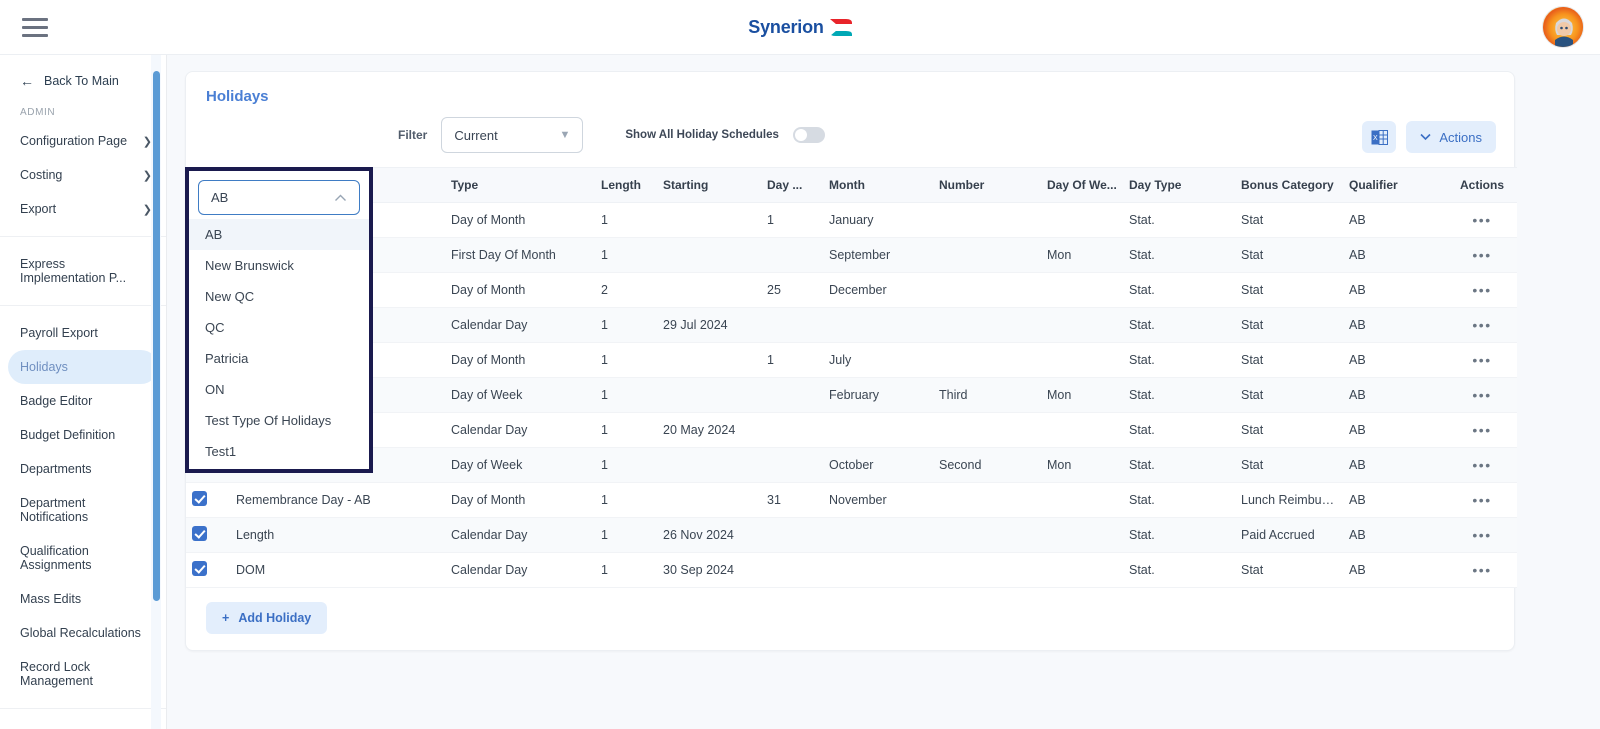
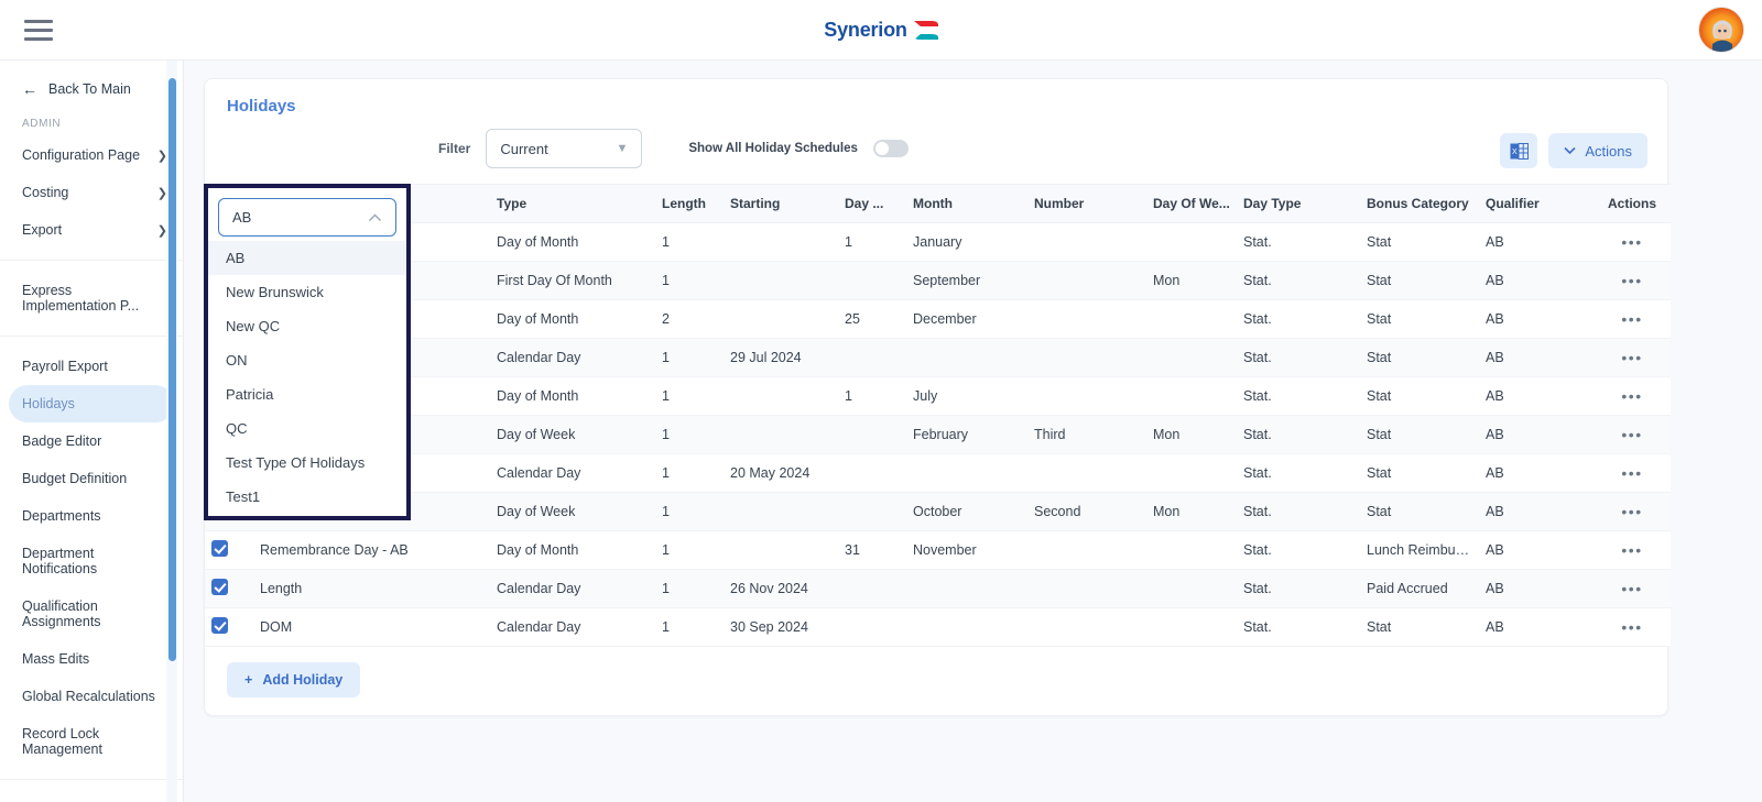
  Synerion
  ←
  Back To Main
  ADMIN
  Configuration Page
  ❯
  Costing
  ❯
  Export
  ❯
  Express Implementation P...
  Payroll Export
  Holidays
  Badge Editor
  Budget Definition
  Departments
  Department Notifications
  Qualification Assignments
  Mass Edits
  Global Recalculations
  Record Lock Management
  Holidays
  Filter
  Current
  ▼
  Show All Holiday Schedules
  Actions
  		Type	Length	Starting	Day ...	Month	Number	Day Of We...	Day Type	Bonus Category	Qualifier	Actions
  		Day of Month	1		1	January			Stat.	Stat	AB	•••
  		First Day Of Month	1			September		Mon	Stat.	Stat	AB	•••
  		Day of Month	2		25	December			Stat.	Stat	AB	•••
  		Calendar Day	1	29 Jul 2024					Stat.	Stat	AB	•••
  		Day of Month	1		1	July			Stat.	Stat	AB	•••
  		Day of Week	1			February	Third	Mon	Stat.	Stat	AB	•••
  		Calendar Day	1	20 May 2024					Stat.	Stat	AB	•••
  		Day of Week	1			October	Second	Mon	Stat.	Stat	AB	•••
  	Remembrance Day - AB	Day of Month	1		31	November			Stat.	Lunch Reimburs...	AB	•••
  	Length	Calendar Day	1	26 Nov 2024					Stat.	Paid Accrued	AB	•••
  	DOM	Calendar Day	1	30 Sep 2024					Stat.	Stat	AB	•••
  +
  Add Holiday
  AB
  AB
  New Brunswick
  New QC
- QC
+ ON
  Patricia
- ON
+ QC
  Test Type Of Holidays
  Test1
